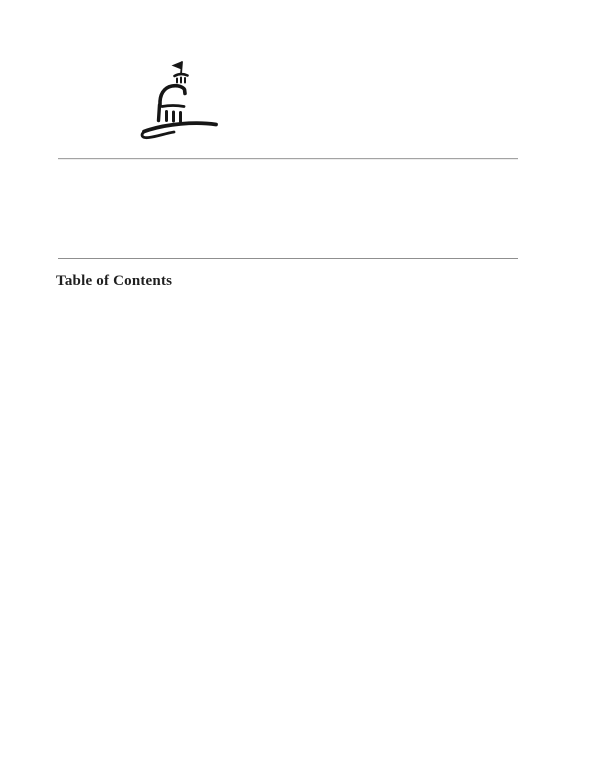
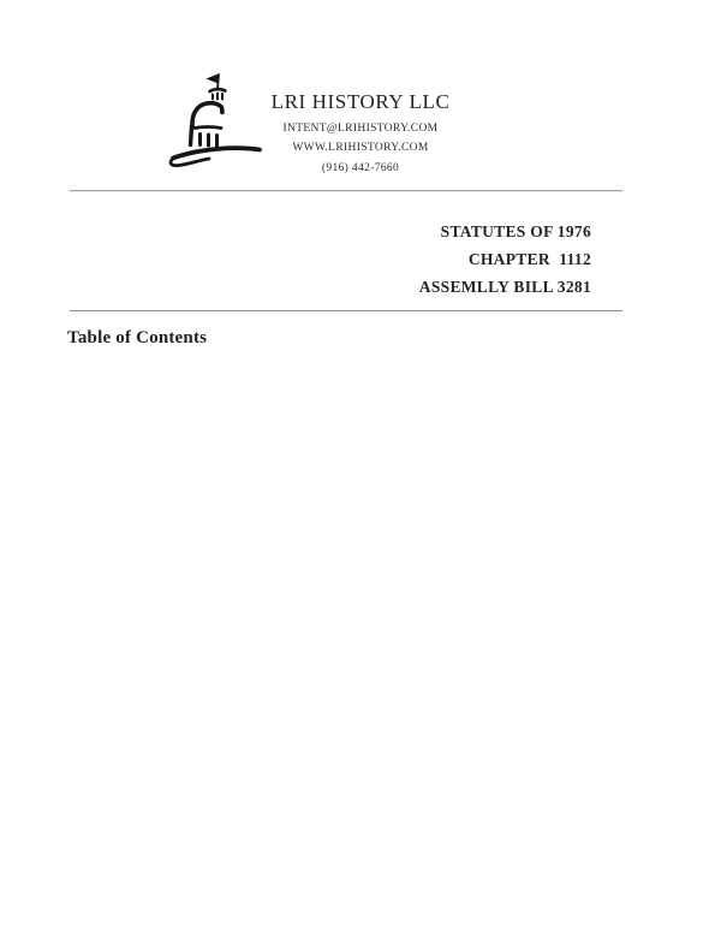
+ LRI HISTORY LLC
+ INTENT@LRIHISTORY.COM
+ WWW.LRIHISTORY.COM
+ (916) 442-7660
+ STATUTES OF 1976
+ CHAPTER 1112
+ ASSEMLLY BILL 3281
  Table of Contents
